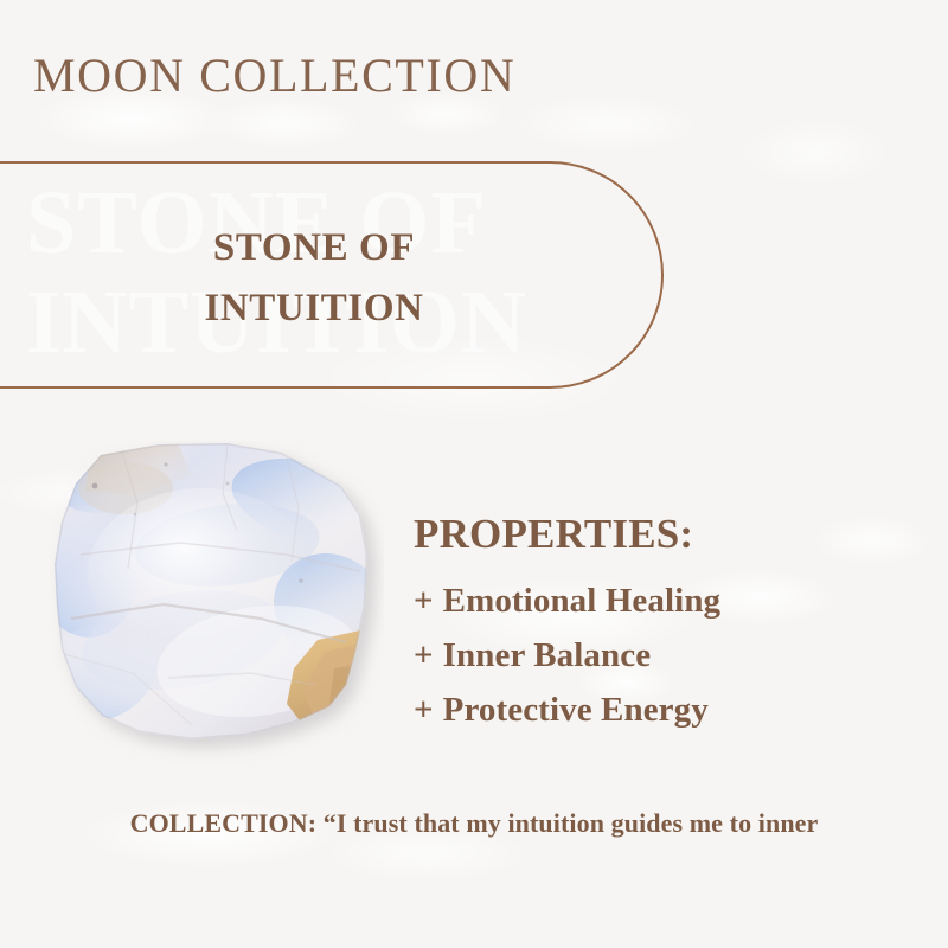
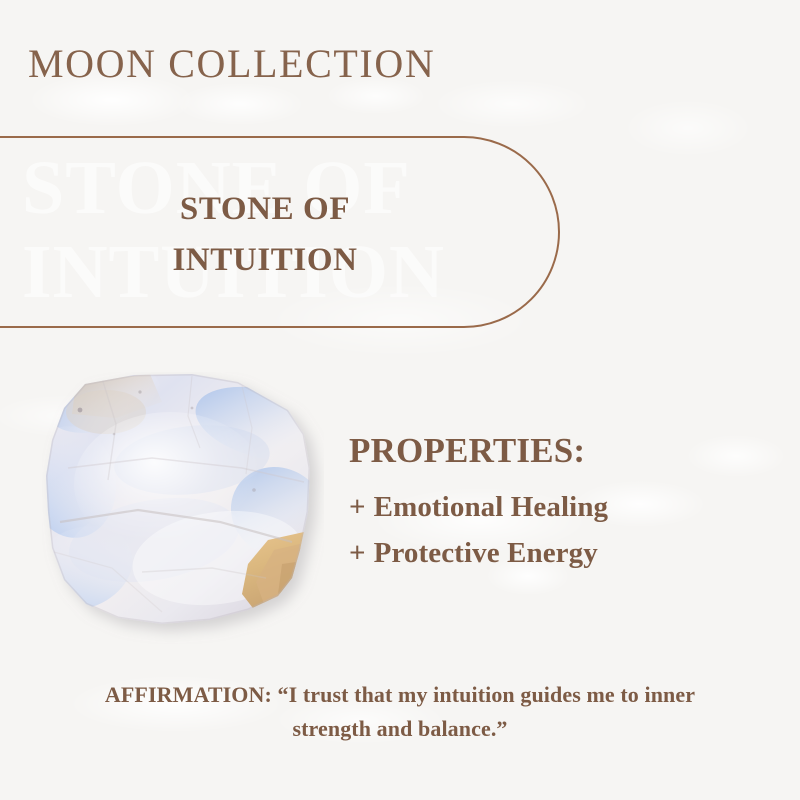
  MOON COLLECTION
  STONE OF
  INTUITION
  STONE OF
  INTUITION
  PROPERTIES:
  + Emotional Healing
- + Inner Balance
  + Protective Energy
- COLLECTION: “I trust that my intuition guides me to inner
+ AFFIRMATION: “I trust that my intuition guides me to inner
+ strength and balance.”
